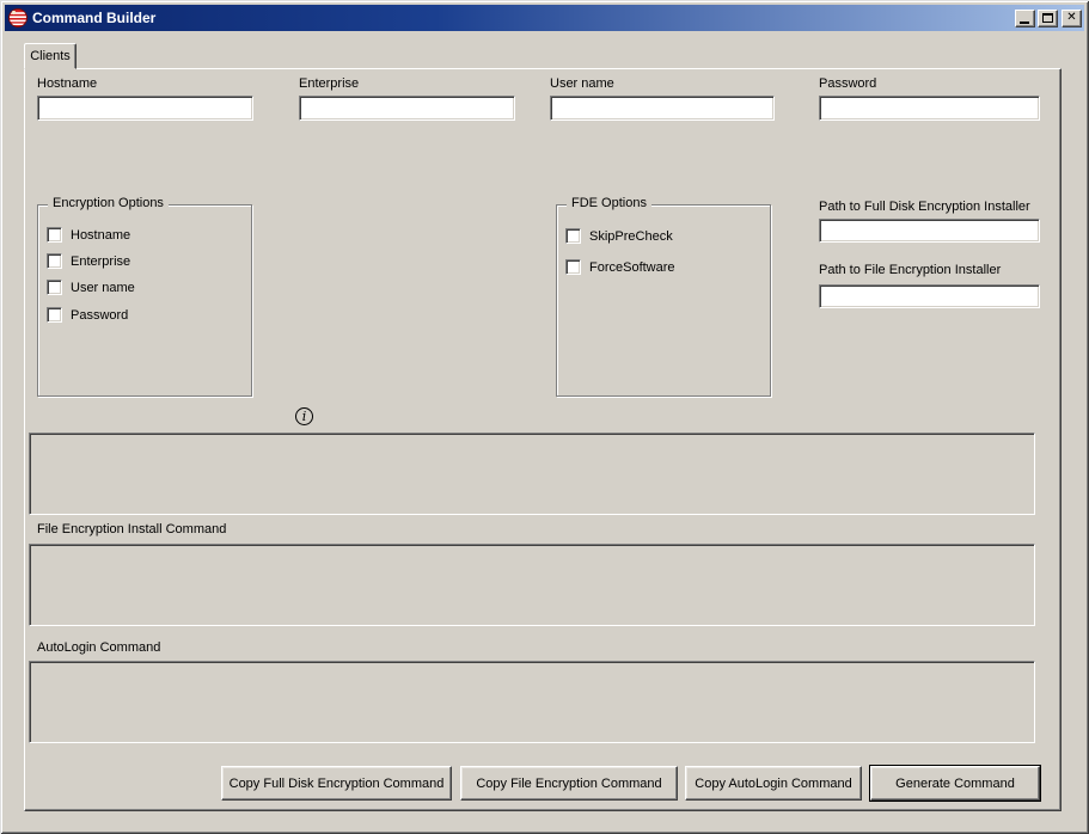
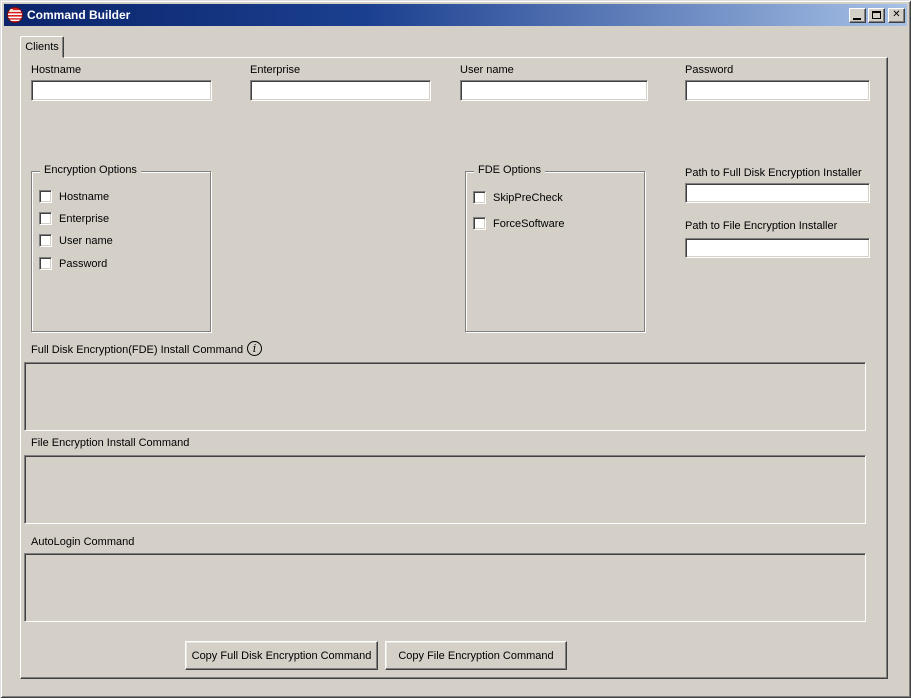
  Command Builder
  ✕
  Clients
  Hostname
  Enterprise
  User name
  Password
  Encryption Options
  Hostname
  Enterprise
  User name
  Password
  FDE Options
  SkipPreCheck
  ForceSoftware
  Path to Full Disk Encryption Installer
  Path to File Encryption Installer
+ Full Disk Encryption(FDE) Install Command
  i
  File Encryption Install Command
  AutoLogin Command
  Copy Full Disk Encryption Command
  Copy File Encryption Command
- Copy AutoLogin Command
- Generate Command
